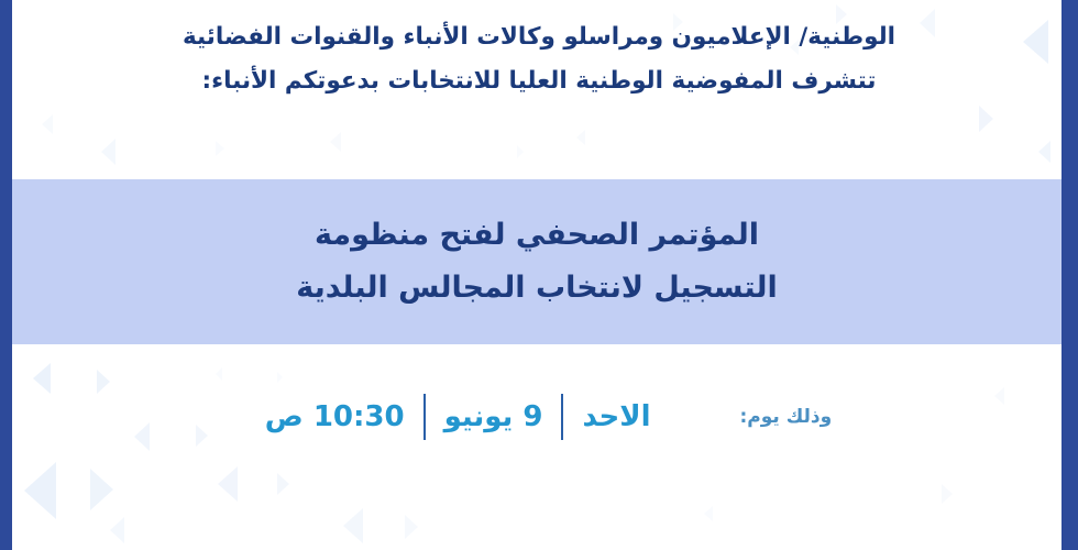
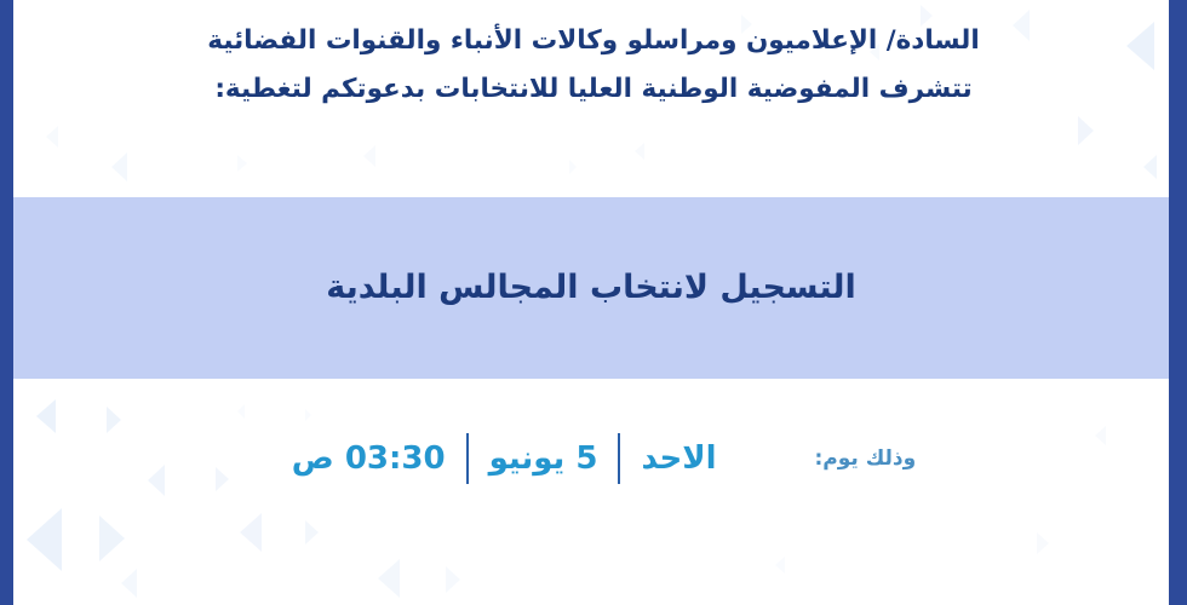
- الوطنية/ الإعلاميون ومراسلو وكالات الأنباء والقنوات الفضائية
+ السادة/ الإعلاميون ومراسلو وكالات الأنباء والقنوات الفضائية
- تتشرف المفوضية الوطنية العليا للانتخابات بدعوتكم الأنباء:
+ تتشرف المفوضية الوطنية العليا للانتخابات بدعوتكم لتغطية:
- المؤتمر الصحفي لفتح منظومة
  التسجيل لانتخاب المجالس البلدية
  وذلك يوم:
  الاحد
- 9 يونيو
+ 5 يونيو
- 10:30 ص
+ 03:30 ص
